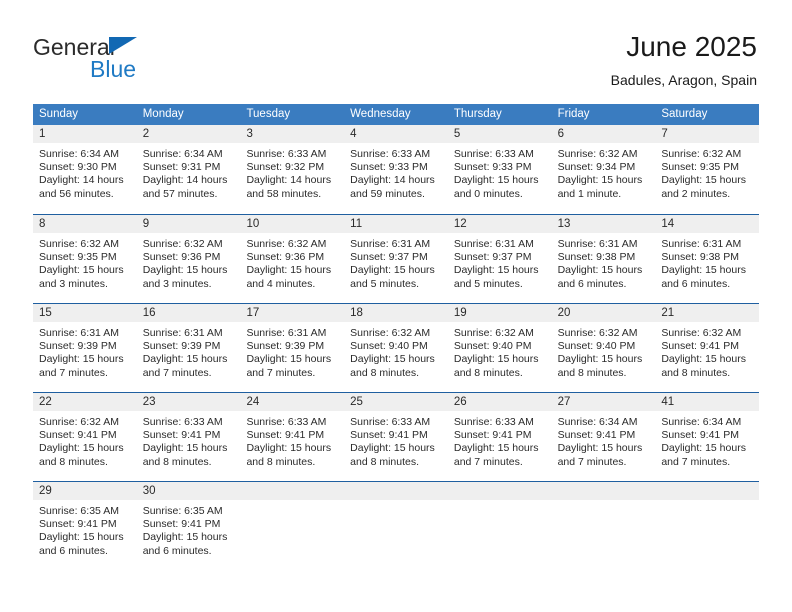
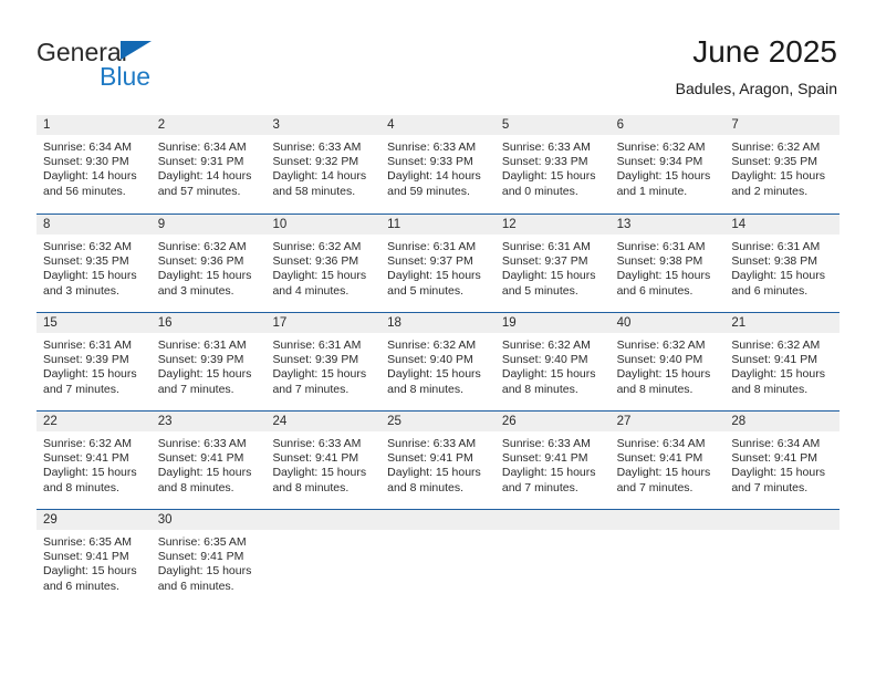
  General
  Blue
  June 2025
  Badules, Aragon, Spain
- Sunday
- Monday
- Tuesday
- Wednesday
- Thursday
- Friday
- Saturday
  1
  Sunrise: 6:34 AM
  Sunset: 9:30 PM
  Daylight: 14 hours
  and 56 minutes.
  2
  Sunrise: 6:34 AM
  Sunset: 9:31 PM
  Daylight: 14 hours
  and 57 minutes.
  3
  Sunrise: 6:33 AM
  Sunset: 9:32 PM
  Daylight: 14 hours
  and 58 minutes.
  4
  Sunrise: 6:33 AM
  Sunset: 9:33 PM
  Daylight: 14 hours
  and 59 minutes.
  5
  Sunrise: 6:33 AM
  Sunset: 9:33 PM
  Daylight: 15 hours
  and 0 minutes.
  6
  Sunrise: 6:32 AM
  Sunset: 9:34 PM
  Daylight: 15 hours
  and 1 minute.
  7
  Sunrise: 6:32 AM
  Sunset: 9:35 PM
  Daylight: 15 hours
  and 2 minutes.
  8
  Sunrise: 6:32 AM
  Sunset: 9:35 PM
  Daylight: 15 hours
  and 3 minutes.
  9
  Sunrise: 6:32 AM
  Sunset: 9:36 PM
  Daylight: 15 hours
  and 3 minutes.
  10
  Sunrise: 6:32 AM
  Sunset: 9:36 PM
  Daylight: 15 hours
  and 4 minutes.
  11
  Sunrise: 6:31 AM
  Sunset: 9:37 PM
  Daylight: 15 hours
  and 5 minutes.
  12
  Sunrise: 6:31 AM
  Sunset: 9:37 PM
  Daylight: 15 hours
  and 5 minutes.
  13
  Sunrise: 6:31 AM
  Sunset: 9:38 PM
  Daylight: 15 hours
  and 6 minutes.
  14
  Sunrise: 6:31 AM
  Sunset: 9:38 PM
  Daylight: 15 hours
  and 6 minutes.
  15
  Sunrise: 6:31 AM
  Sunset: 9:39 PM
  Daylight: 15 hours
  and 7 minutes.
  16
  Sunrise: 6:31 AM
  Sunset: 9:39 PM
  Daylight: 15 hours
  and 7 minutes.
  17
  Sunrise: 6:31 AM
  Sunset: 9:39 PM
  Daylight: 15 hours
  and 7 minutes.
  18
  Sunrise: 6:32 AM
  Sunset: 9:40 PM
  Daylight: 15 hours
  and 8 minutes.
  19
  Sunrise: 6:32 AM
  Sunset: 9:40 PM
  Daylight: 15 hours
  and 8 minutes.
- 20
+ 40
  Sunrise: 6:32 AM
  Sunset: 9:40 PM
  Daylight: 15 hours
  and 8 minutes.
  21
  Sunrise: 6:32 AM
  Sunset: 9:41 PM
  Daylight: 15 hours
  and 8 minutes.
  22
  Sunrise: 6:32 AM
  Sunset: 9:41 PM
  Daylight: 15 hours
  and 8 minutes.
  23
  Sunrise: 6:33 AM
  Sunset: 9:41 PM
  Daylight: 15 hours
  and 8 minutes.
  24
  Sunrise: 6:33 AM
  Sunset: 9:41 PM
  Daylight: 15 hours
  and 8 minutes.
  25
  Sunrise: 6:33 AM
  Sunset: 9:41 PM
  Daylight: 15 hours
  and 8 minutes.
  26
  Sunrise: 6:33 AM
  Sunset: 9:41 PM
  Daylight: 15 hours
  and 7 minutes.
  27
  Sunrise: 6:34 AM
  Sunset: 9:41 PM
  Daylight: 15 hours
  and 7 minutes.
- 41
+ 28
  Sunrise: 6:34 AM
  Sunset: 9:41 PM
  Daylight: 15 hours
  and 7 minutes.
  29
  Sunrise: 6:35 AM
  Sunset: 9:41 PM
  Daylight: 15 hours
  and 6 minutes.
  30
  Sunrise: 6:35 AM
  Sunset: 9:41 PM
  Daylight: 15 hours
  and 6 minutes.
